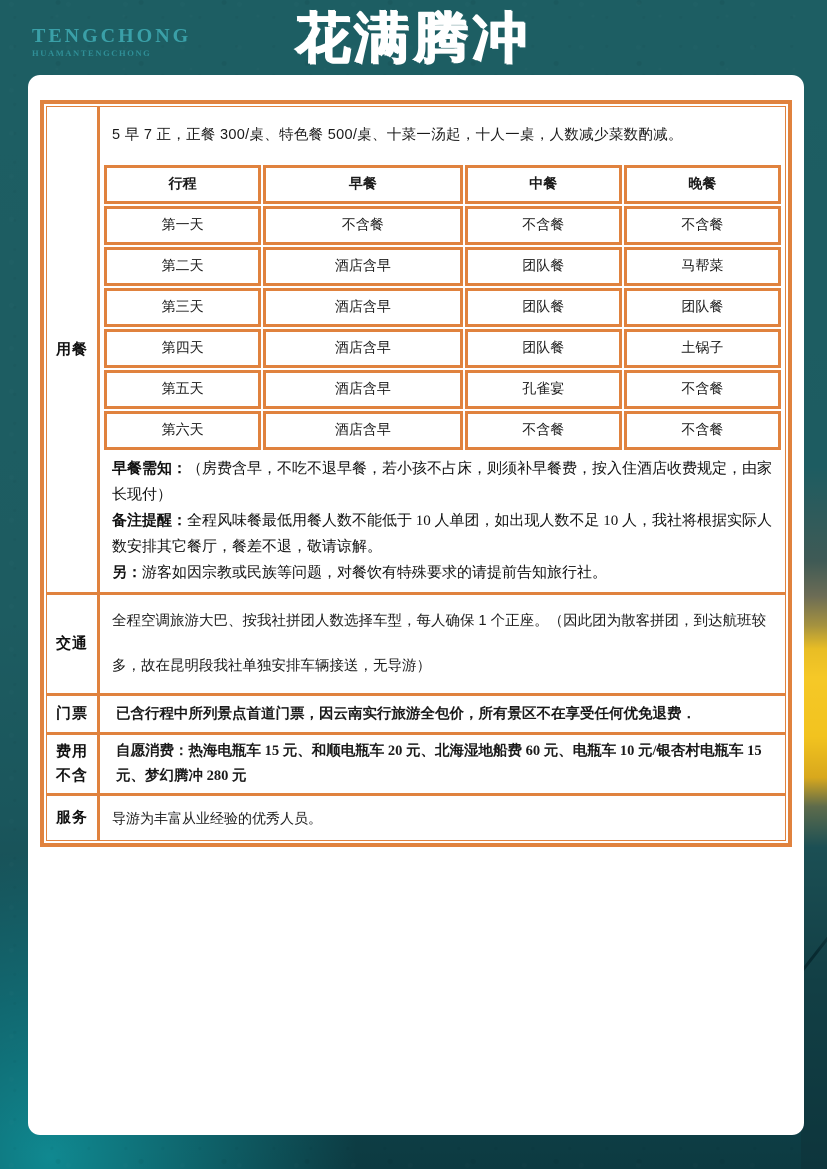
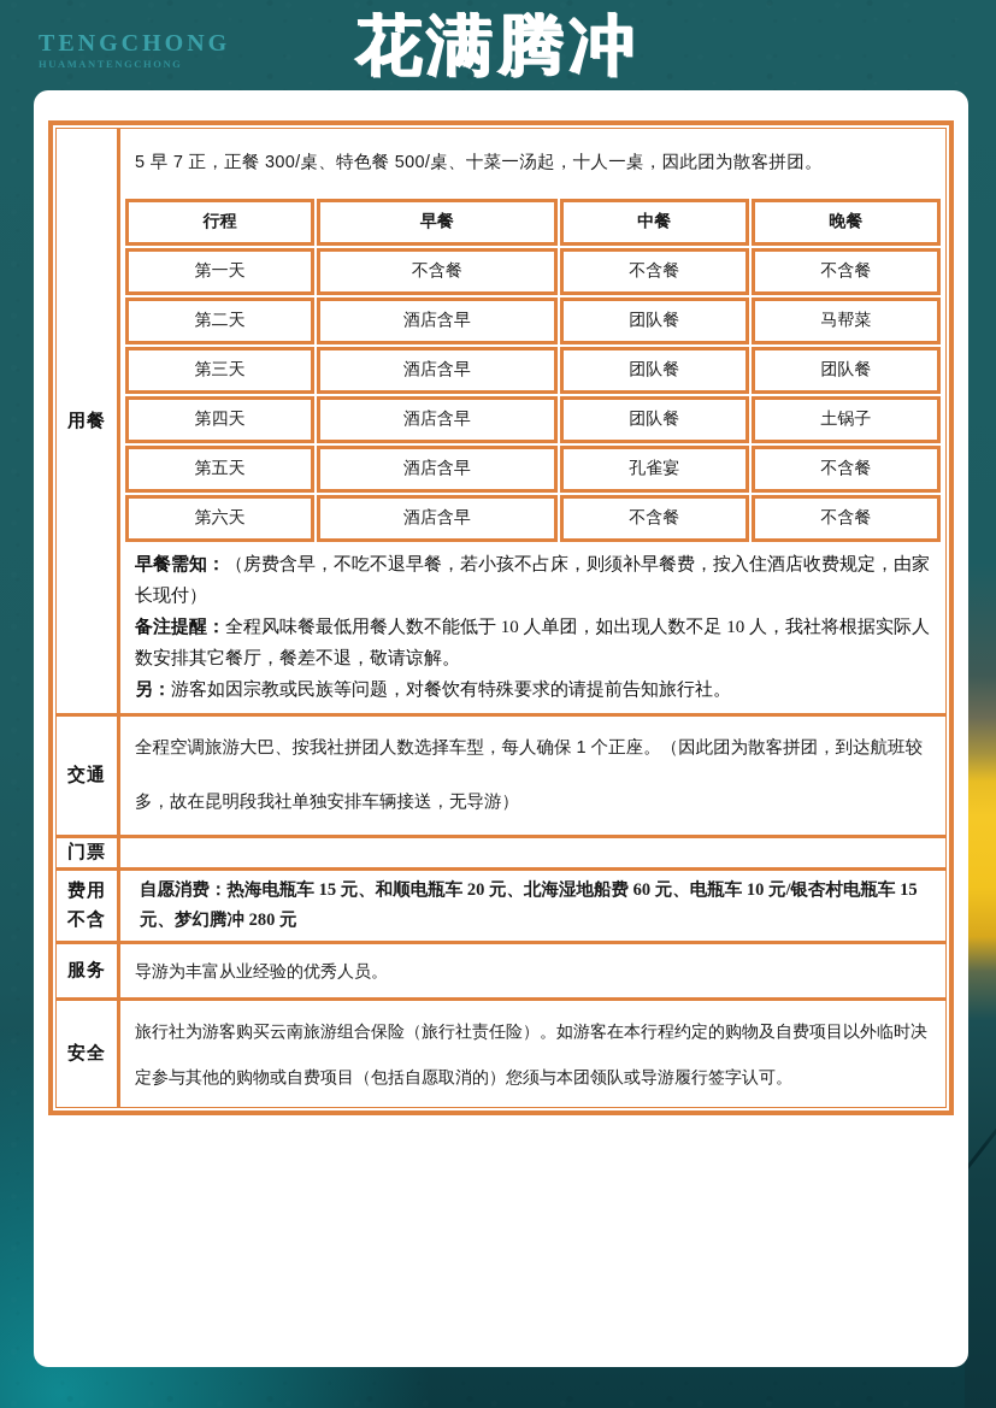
  TENGCHONG
  HUAMANTENGCHONG
  花满腾冲
  用餐
- 5 早 7 正，正餐 300/桌、特色餐 500/桌、十菜一汤起，十人一桌，人数减少菜数酌减。
+ 5 早 7 正，正餐 300/桌、特色餐 500/桌、十菜一汤起，十人一桌，因此团为散客拼团。
  行程	早餐	中餐	晚餐
  第一天	不含餐	不含餐	不含餐
  第二天	酒店含早	团队餐	马帮菜
  第三天	酒店含早	团队餐	团队餐
  第四天	酒店含早	团队餐	土锅子
  第五天	酒店含早	孔雀宴	不含餐
  第六天	酒店含早	不含餐	不含餐
  早餐需知：（房费含早，不吃不退早餐，若小孩不占床，则须补早餐费，按入住酒店收费规定，由家长现付）
  备注提醒：全程风味餐最低用餐人数不能低于 10 人单团，如出现人数不足 10 人，我社将根据实际人数安排其它餐厅，餐差不退，敬请谅解。
  另：游客如因宗教或民族等问题，对餐饮有特殊要求的请提前告知旅行社。
  交通
  全程空调旅游大巴、按我社拼团人数选择车型，每人确保 1 个正座。（因此团为散客拼团，到达航班较多，故在昆明段我社单独安排车辆接送，无导游）
  门票
- 已含行程中所列景点首道门票，因云南实行旅游全包价，所有景区不在享受任何优免退费．
  费用不含
  自愿消费：热海电瓶车 15 元、和顺电瓶车 20 元、北海湿地船费 60 元、电瓶车 10 元/银杏村电瓶车 15 元、梦幻腾冲 280 元
  服务
  导游为丰富从业经验的优秀人员。
+ 安全
+ 旅行社为游客购买云南旅游组合保险（旅行社责任险）。如游客在本行程约定的购物及自费项目以外临时决定参与其他的购物或自费项目（包括自愿取消的）您须与本团领队或导游履行签字认可。
